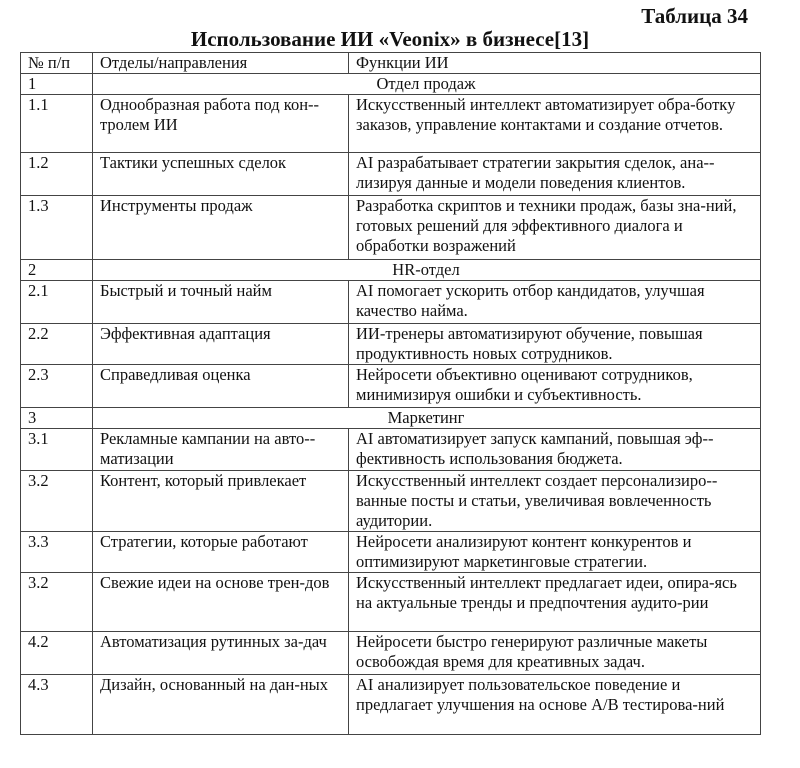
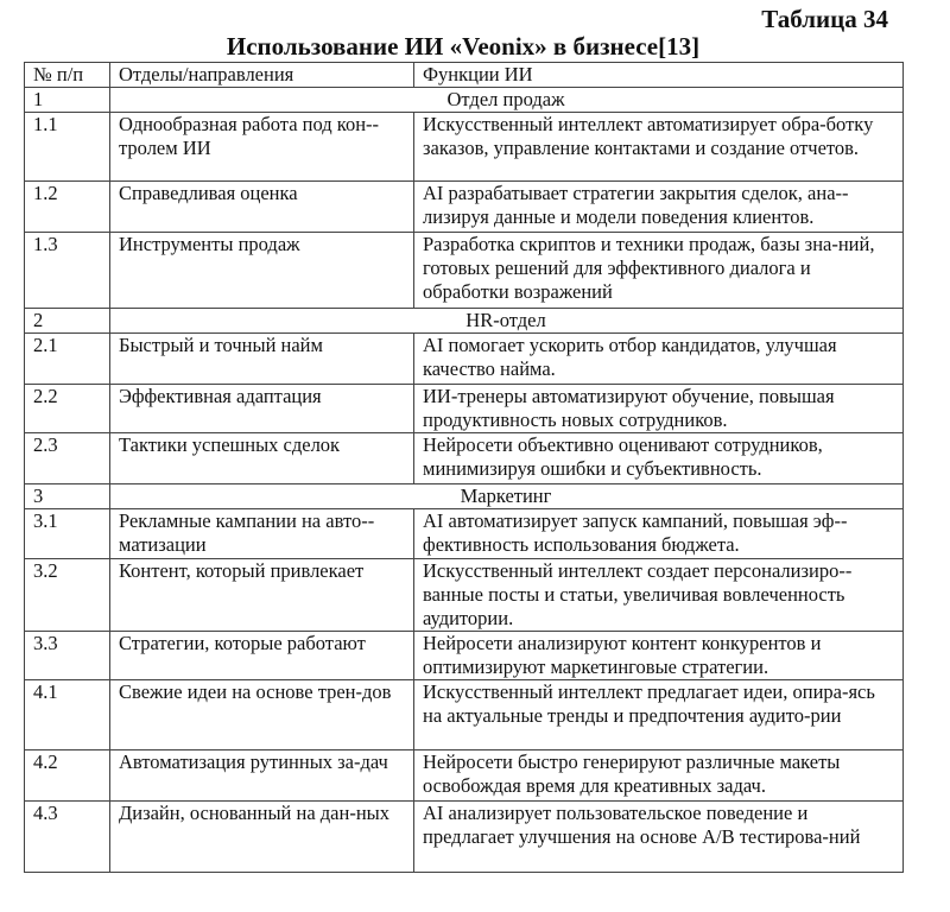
  Таблица 34
  Использование ИИ «Veonix» в бизнесе[13]
  № п/п	Отделы/направления	Функции ИИ
  1	Отдел продаж
  1.1	Однообразная работа под кон-­тролем ИИ	Искусственный интеллект автоматизирует обра-­ботку заказов, управление контактами и создание отчетов.
- 1.2	Тактики успешных сделок	AI разрабатывает стратегии закрытия сделок, ана-­лизируя данные и модели поведения клиентов.
+ 1.2	Справедливая оценка	AI разрабатывает стратегии закрытия сделок, ана-­лизируя данные и модели поведения клиентов.
  1.3	Инструменты продаж	Разработка скриптов и техники продаж, базы зна-­ний, готовых решений для эффективного диалога и обработки возражений
  2	HR-отдел
  2.1	Быстрый и точный найм	AI помогает ускорить отбор кандидатов, улучшая качество найма.
  2.2	Эффективная адаптация	ИИ-тренеры автоматизируют обучение, повышая продуктивность новых сотрудников.
- 2.3	Справедливая оценка	Нейросети объективно оценивают сотрудников, минимизируя ошибки и субъективность.
+ 2.3	Тактики успешных сделок	Нейросети объективно оценивают сотрудников, минимизируя ошибки и субъективность.
  3	Маркетинг
  3.1	Рекламные кампании на авто-­матизации	AI автоматизирует запуск кампаний, повышая эф-­фективность использования бюджета.
  3.2	Контент, который привлекает	Искусственный интеллект создает персонализиро-­ванные посты и статьи, увеличивая вовлеченность аудитории.
  3.3	Стратегии, которые работают	Нейросети анализируют контент конкурентов и оптимизируют маркетинговые стратегии.
- 3.2	Свежие идеи на основе трен-­дов	Искусственный интеллект предлагает идеи, опира-­ясь на актуальные тренды и предпочтения аудито-­рии
+ 4.1	Свежие идеи на основе трен-­дов	Искусственный интеллект предлагает идеи, опира-­ясь на актуальные тренды и предпочтения аудито-­рии
  4.2	Автоматизация рутинных за-­дач	Нейросети быстро генерируют различные макеты освобождая время для креативных задач.
  4.3	Дизайн, основанный на дан-­ных	AI анализирует пользовательское поведение и предлагает улучшения на основе A/B тестирова-­ний
